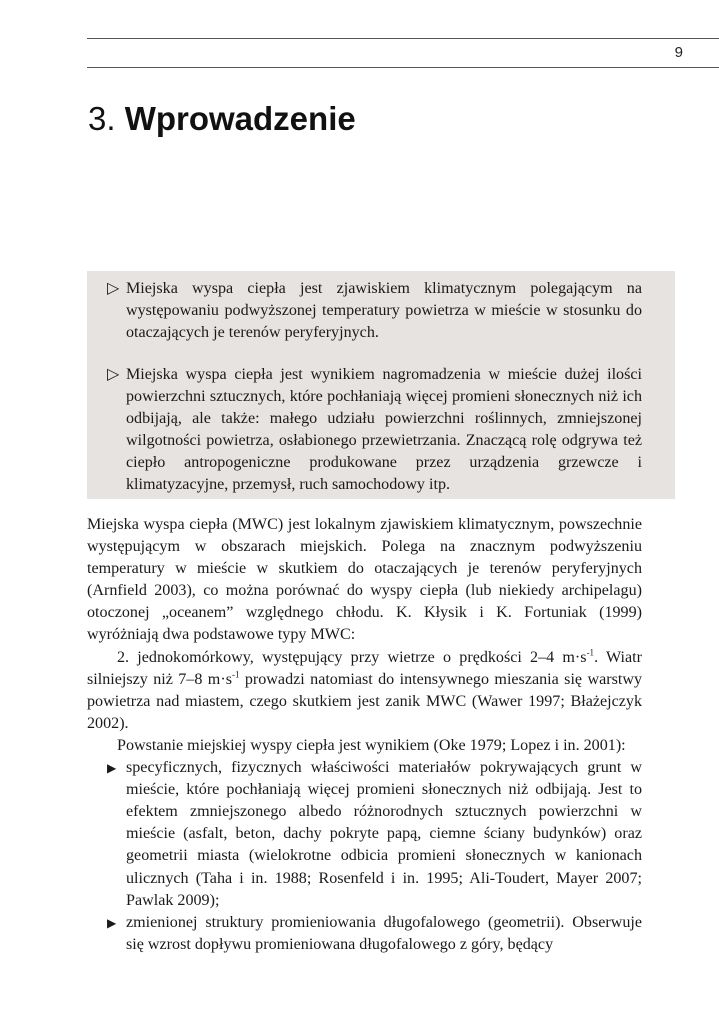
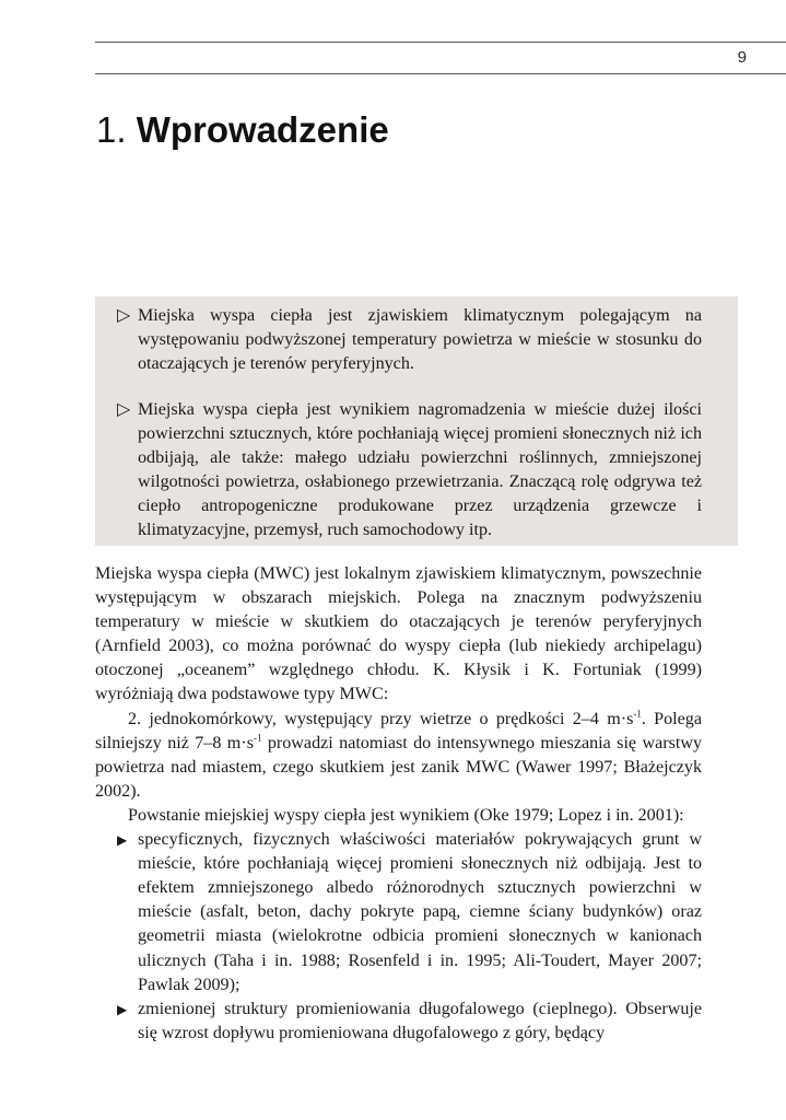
  9
- 3. Wprowadzenie
+ 1. Wprowadzenie
  ▷
  Miejska wyspa ciepła jest zjawiskiem klimatycznym polegającym na występowaniu podwyższonej temperatury powietrza w mieście w stosunku do otaczających je terenów peryferyjnych.
  ▷
  Miejska wyspa ciepła jest wynikiem nagromadzenia w mieście dużej ilości powierzchni sztucznych, które pochłaniają więcej promieni słonecznych niż ich odbijają, ale także: małego udziału powierzchni roślinnych, zmniejszonej wilgotności powietrza, osłabionego przewietrzania. Znaczącą rolę odgrywa też ciepło antropogeniczne produkowane przez urządzenia grzewcze i klimatyzacyjne, przemysł, ruch samochodowy itp.
  Miejska wyspa ciepła (MWC) jest lokalnym zjawiskiem klimatycznym, powszechnie występującym w obszarach miejskich. Polega na znacznym podwyższeniu temperatury w mieście w skutkiem do otaczających je terenów peryferyjnych (Arnfield 2003), co można porównać do wyspy ciepła (lub niekiedy archipelagu) otoczonej „oceanem” względnego chłodu. K. Kłysik i K. Fortuniak (1999) wyróżniają dwa podstawowe typy MWC:
- 2. jednokomórkowy, występujący przy wietrze o prędkości 2–4 m·s-1. Wiatr silniejszy niż 7–8 m·s-1 prowadzi natomiast do intensywnego mieszania się warstwy powietrza nad miastem, czego skutkiem jest zanik MWC (Wawer 1997; Błażejczyk 2002).
+ 2. jednokomórkowy, występujący przy wietrze o prędkości 2–4 m·s-1. Polega silniejszy niż 7–8 m·s-1 prowadzi natomiast do intensywnego mieszania się warstwy powietrza nad miastem, czego skutkiem jest zanik MWC (Wawer 1997; Błażejczyk 2002).
  Powstanie miejskiej wyspy ciepła jest wynikiem (Oke 1979; Lopez i in. 2001):
  ▶
  specyficznych, fizycznych właściwości materiałów pokrywających grunt w mieście, które pochłaniają więcej promieni słonecznych niż odbijają. Jest to efektem zmniejszonego albedo różnorodnych sztucznych powierzchni w mieście (asfalt, beton, dachy pokryte papą, ciemne ściany budynków) oraz geometrii miasta (wielokrotne odbicia promieni słonecznych w kanionach ulicznych (Taha i in. 1988; Rosenfeld i in. 1995; Ali-Toudert, Mayer 2007; Pawlak 2009);
  ▶
- zmienionej struktury promieniowania długofalowego (geometrii). Obserwuje się wzrost dopływu promieniowana długofalowego z góry, będący
+ zmienionej struktury promieniowania długofalowego (cieplnego). Obserwuje się wzrost dopływu promieniowana długofalowego z góry, będący
